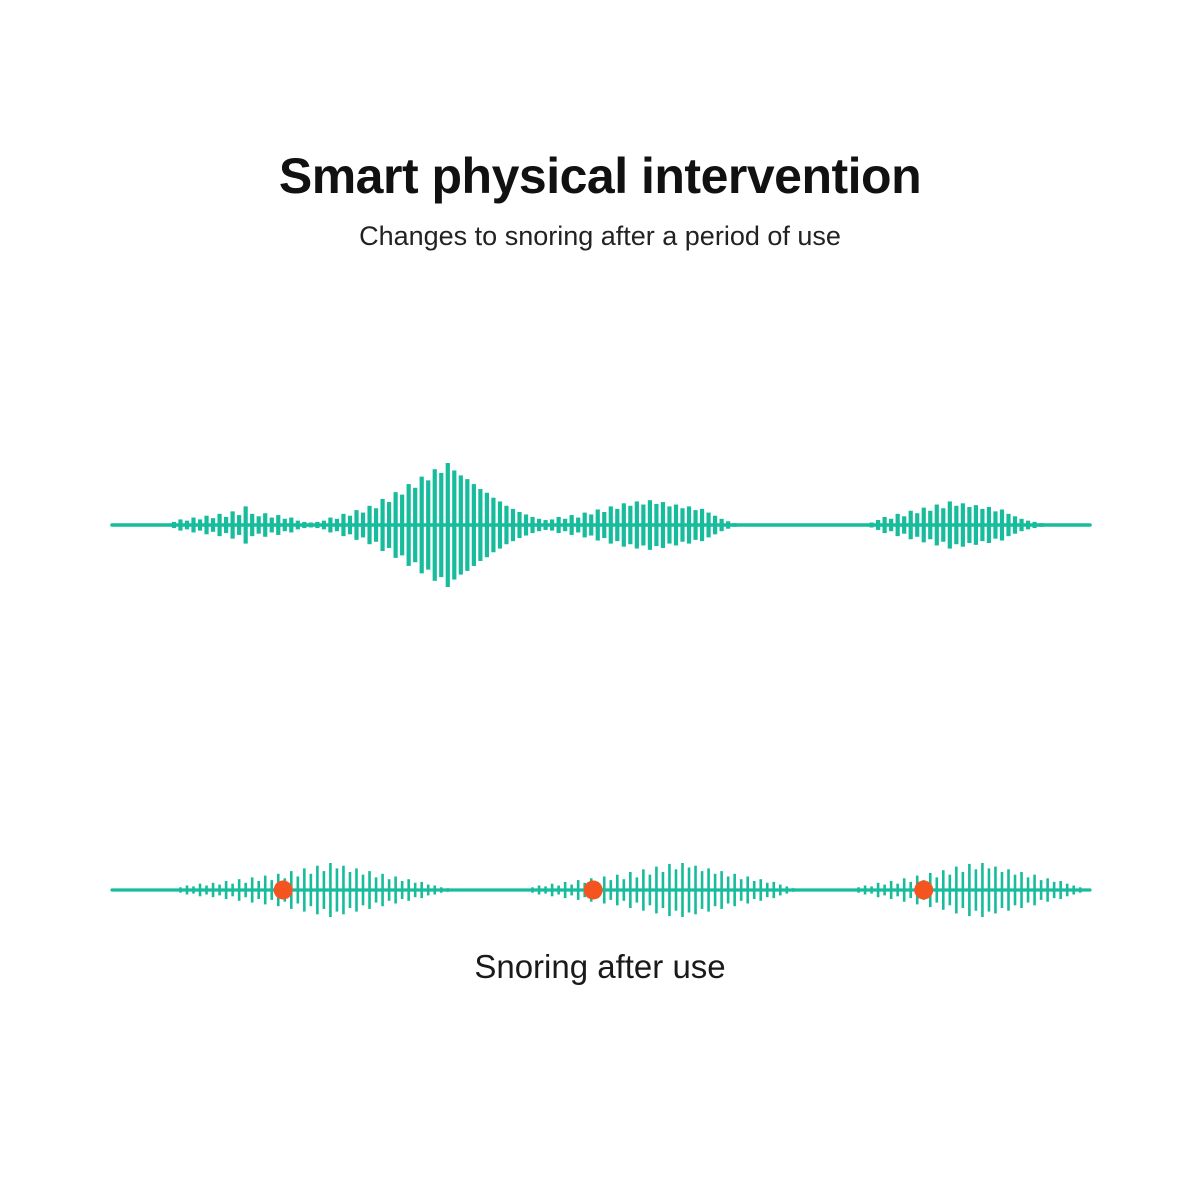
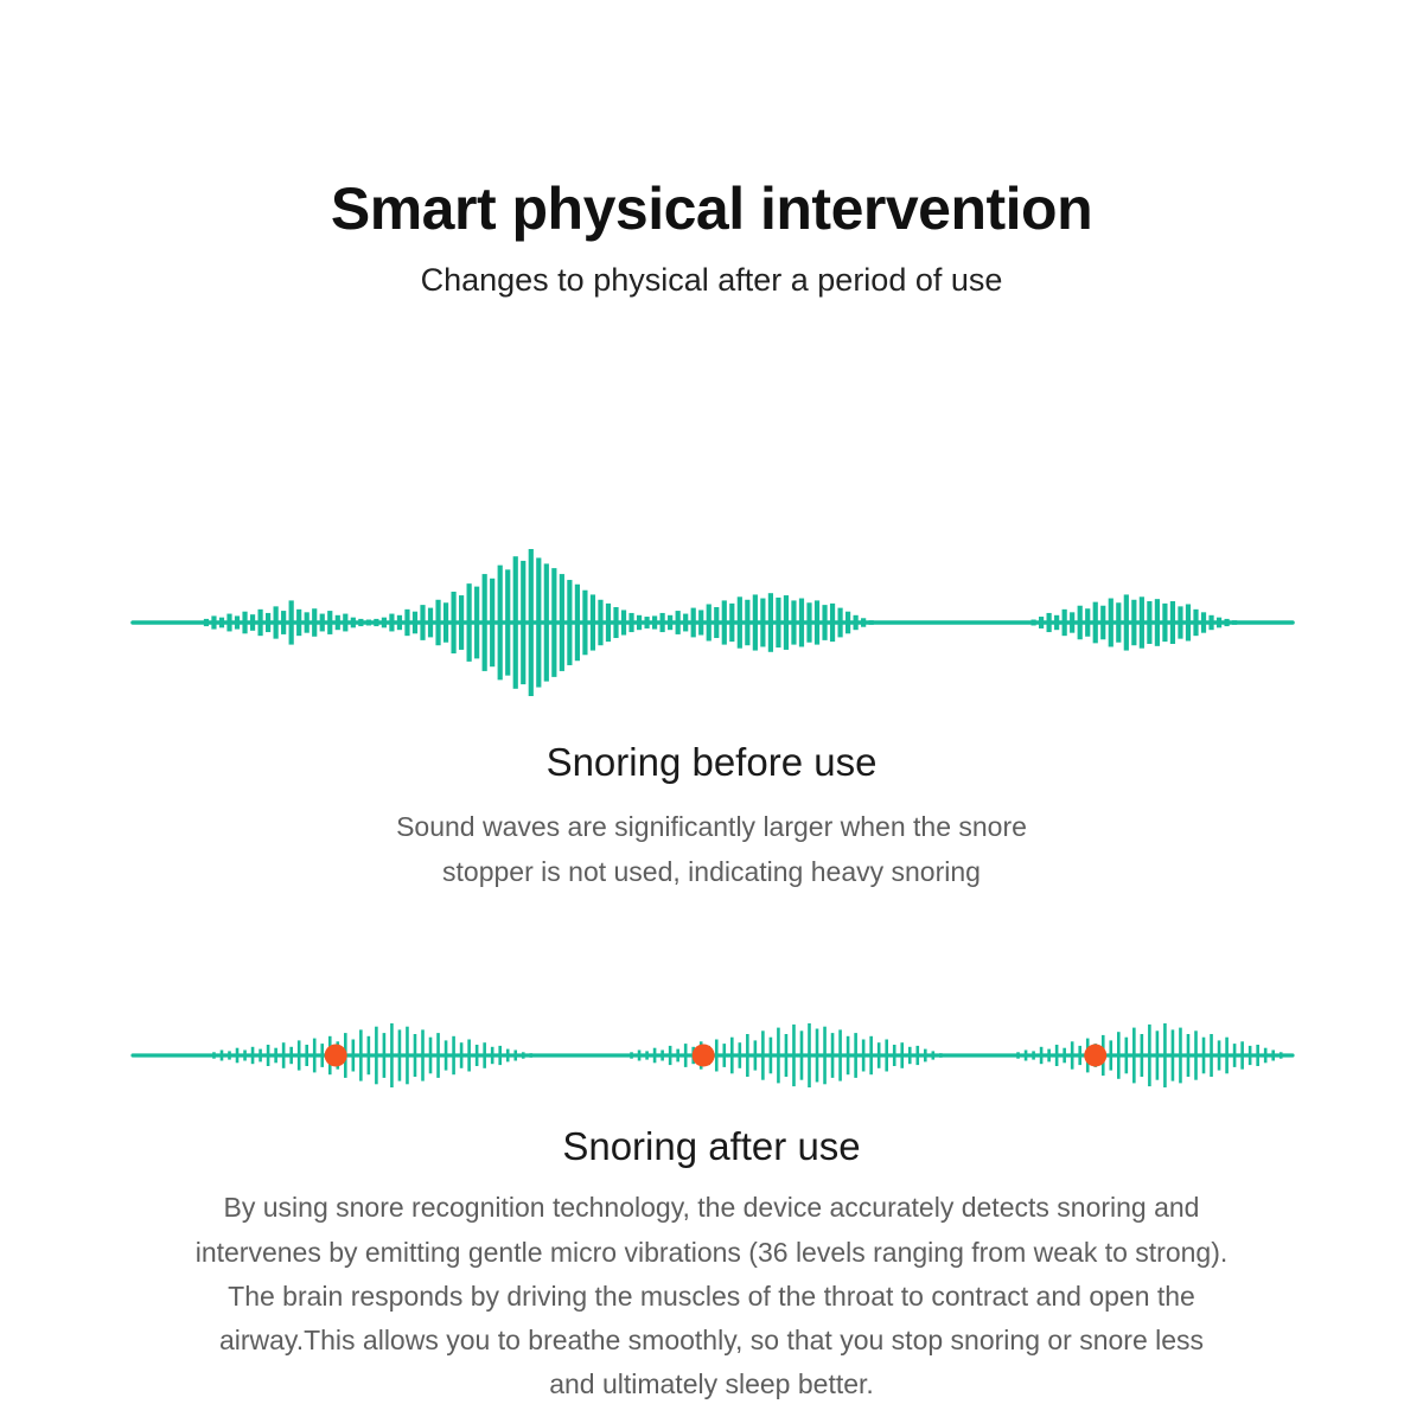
  Smart physical intervention
- Changes to snoring after a period of use
+ Changes to physical after a period of use
+ Snoring before use
+ Sound waves are significantly larger when the snore
+ stopper is not used, indicating heavy snoring
  Snoring after use
+ By using snore recognition technology, the device accurately detects snoring and
+ intervenes by emitting gentle micro vibrations (36 levels ranging from weak to strong).
+ The brain responds by driving the muscles of the throat to contract and open the
+ airway.This allows you to breathe smoothly, so that you stop snoring or snore less
+ and ultimately sleep better.
